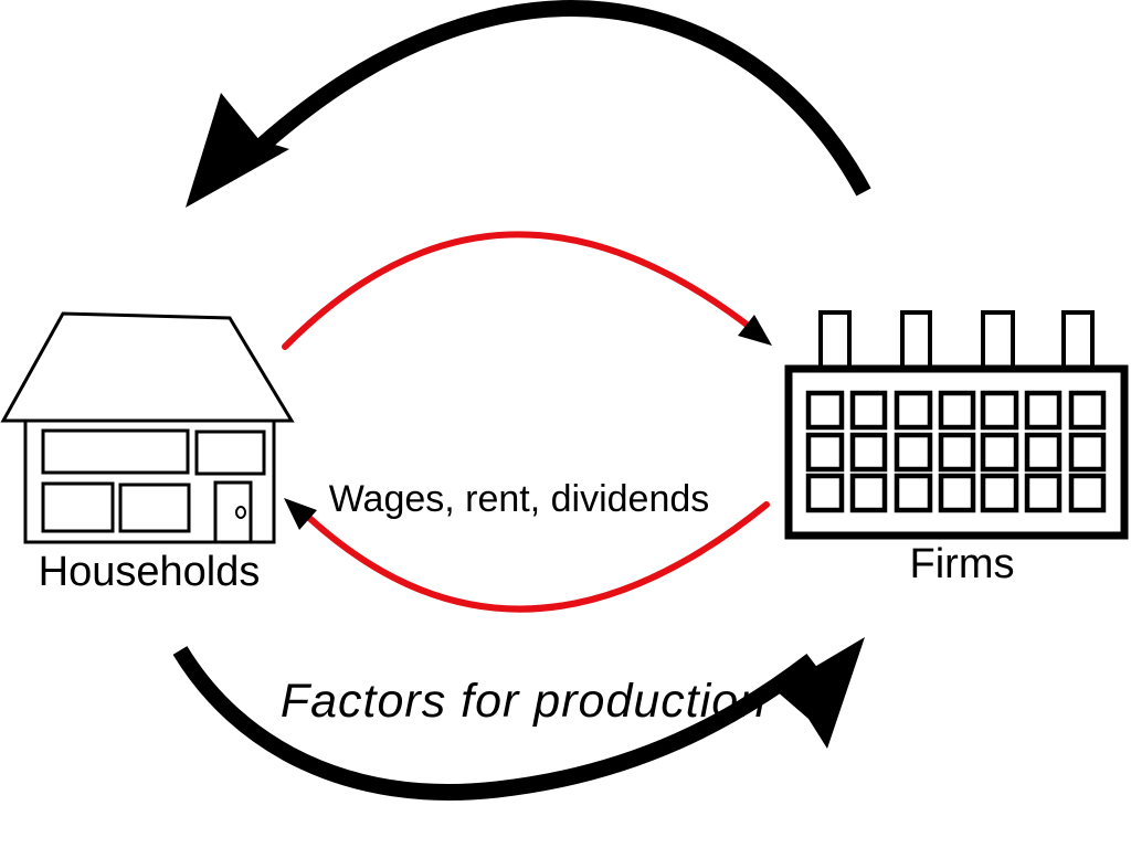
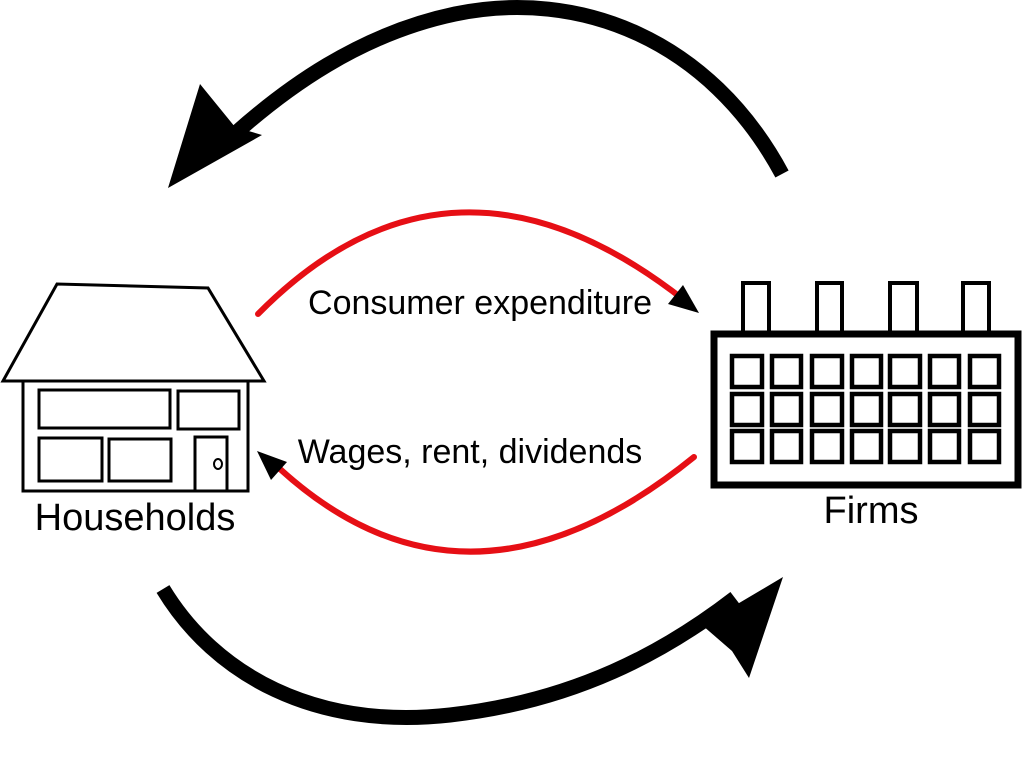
+ Consumer expenditure
  Wages, rent, dividends
- Factors for production
  Households
  Firms
